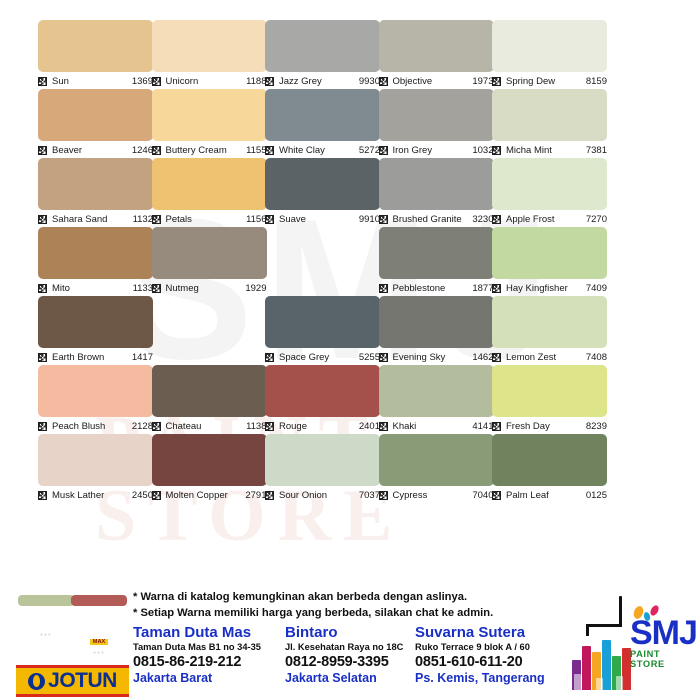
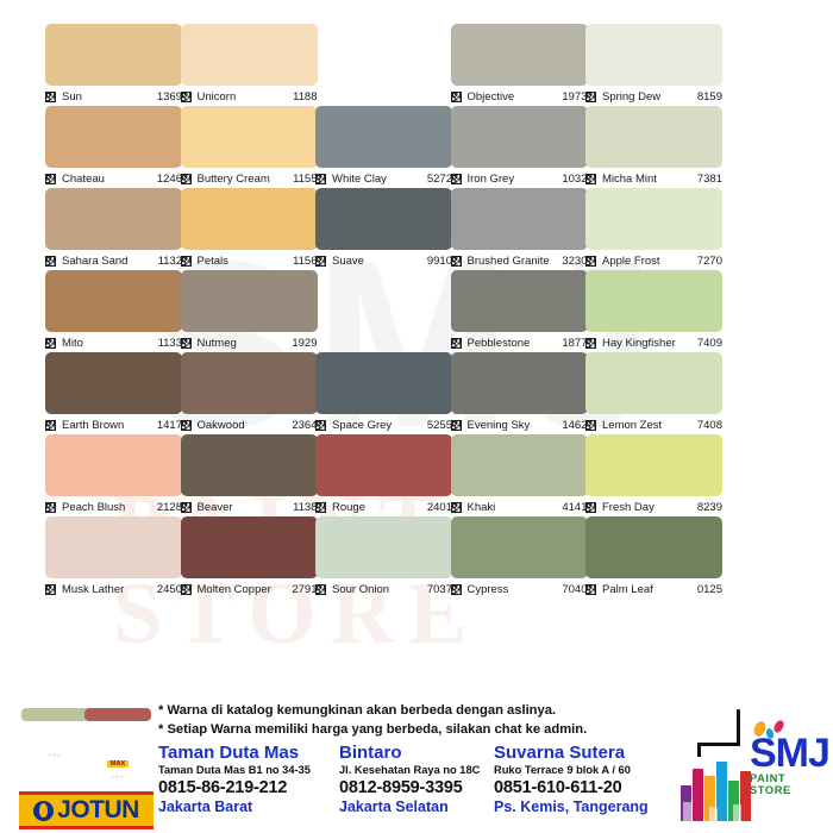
  Sun
  1369
  Unicorn
  1188
- Jazz Grey
- 9930
  Objective
  1973
  Spring Dew
  8159
- Beaver
+ Chateau
  1246
  Buttery Cream
  1155
  White Clay
  5272
  Iron Grey
  1032
  Micha Mint
  7381
  Sahara Sand
  1132
  Petals
  1156
  Suave
  9910
  Brushed Granite
  3230
  Apple Frost
  7270
  Mito
  1133
  Nutmeg
  1929
  Pebblestone
  1877
  Hay Kingfisher
  7409
  Earth Brown
  1417
+ Oakwood
+ 2364
  Space Grey
  5255
  Evening Sky
  1462
  Lemon Zest
  7408
  Peach Blush
  2128
- Chateau
+ Beaver
  1138
  Rouge
  2401
  Khaki
  4141
  Fresh Day
  8239
  Musk Lather
  2450
  Molten Copper
  2791
  Sour Onion
  7037
  Cypress
  7040
  Palm Leaf
  0125
  JOTUN
  * Warna di katalog kemungkinan akan berbeda dengan aslinya.
  * Setiap Warna memiliki harga yang berbeda, silakan chat ke admin.
  Taman Duta Mas
  Taman Duta Mas B1 no 34-35
  0815-86-219-212
  Jakarta Barat
  Bintaro
  Jl. Kesehatan Raya no 18C
  0812-8959-3395
  Jakarta Selatan
  Suvarna Sutera
  Ruko Terrace 9 blok A / 60
  0851-610-611-20
  Ps. Kemis, Tangerang
  SMJ
  PAINT STORE
